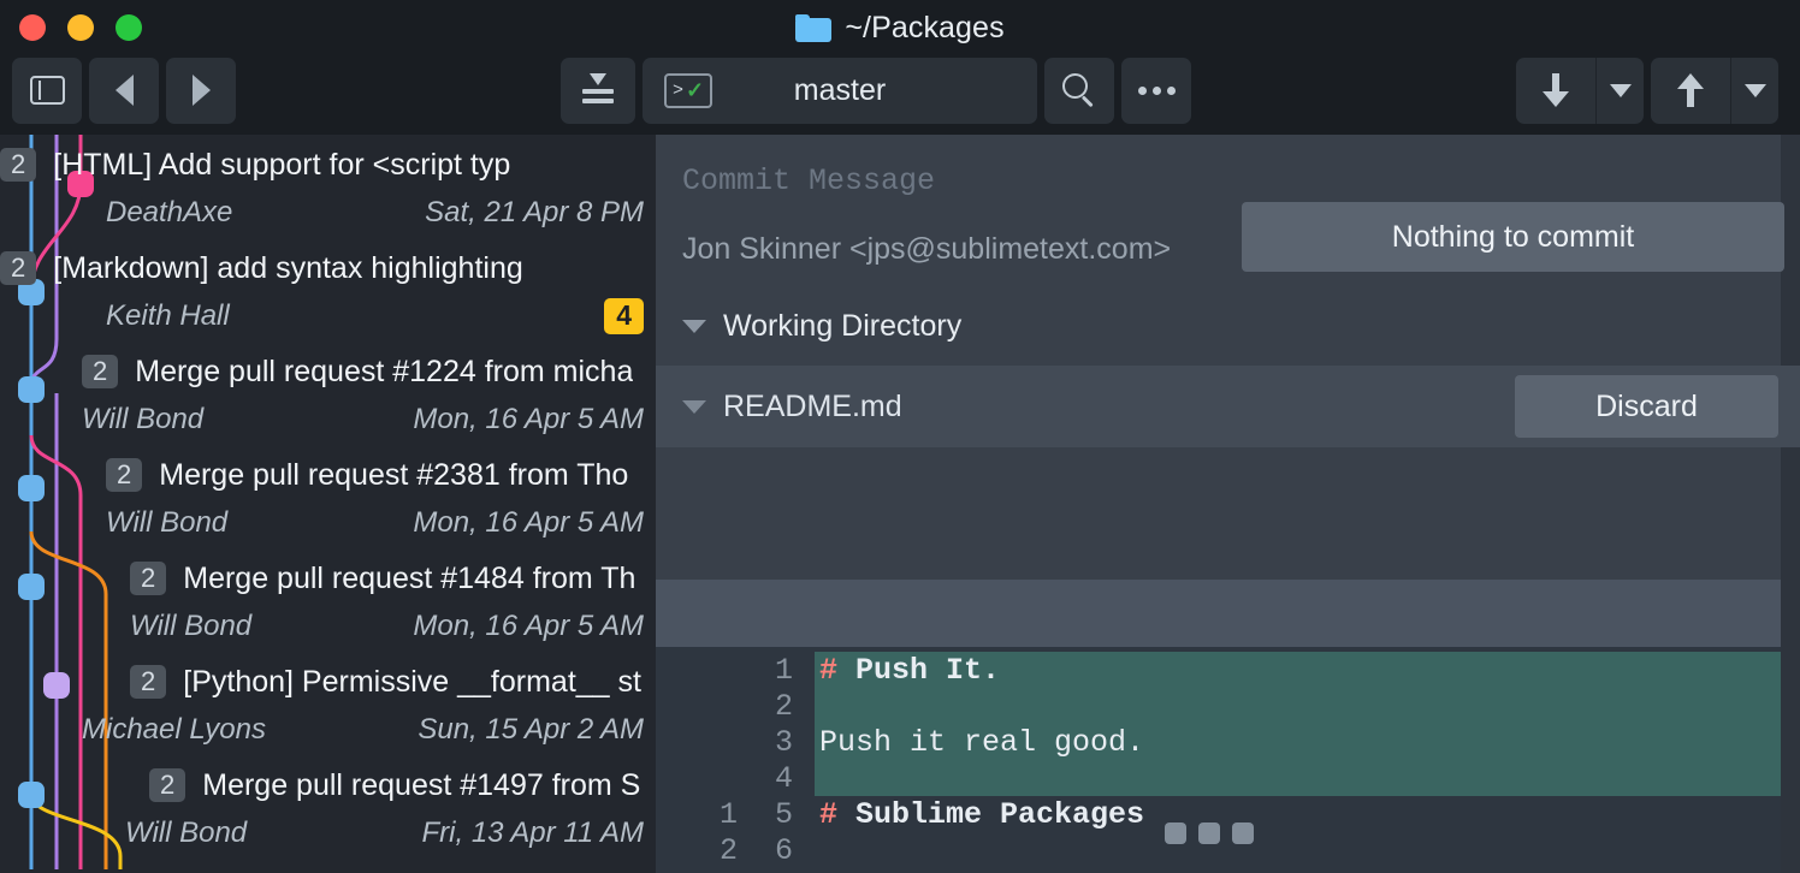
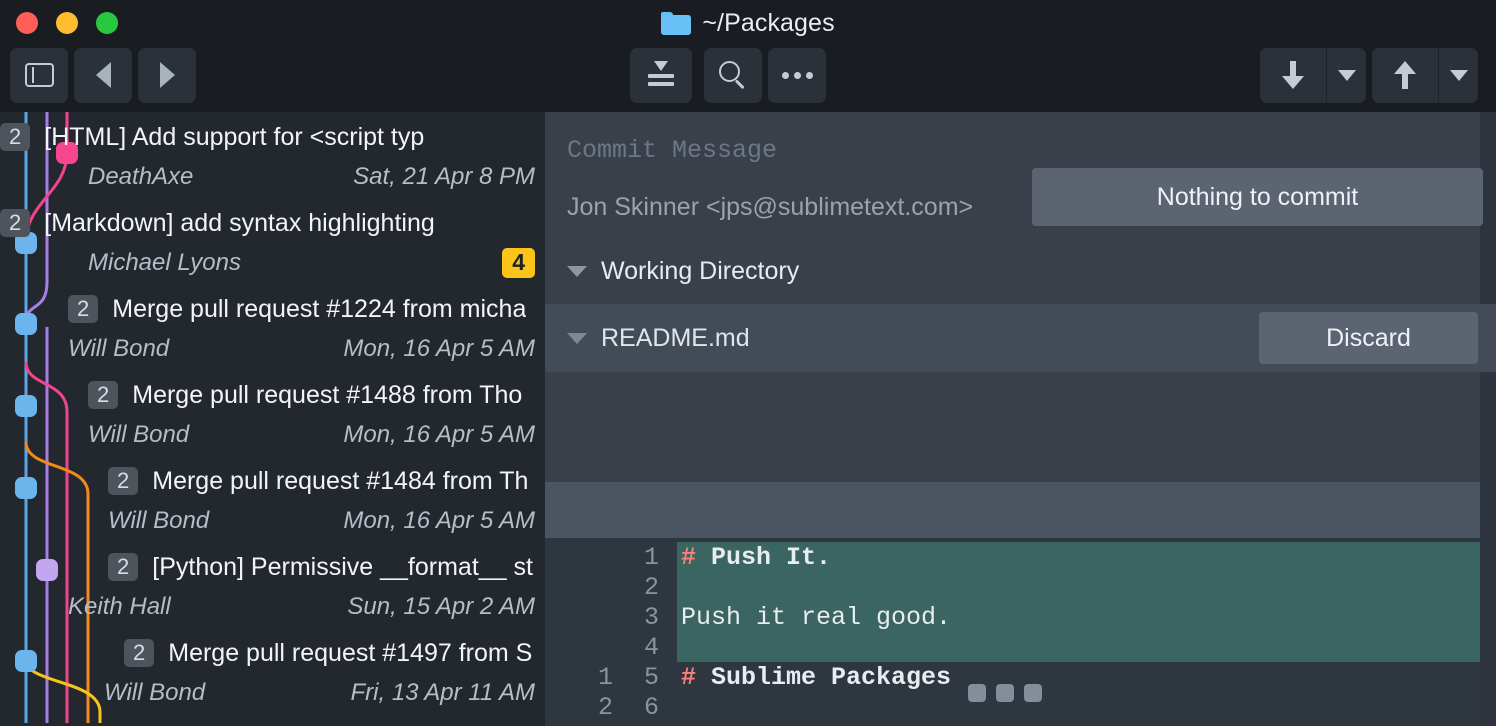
  ~/Packages
- >
- ✓
- master
  2
  [HTML] Add support for <script typ
  DeathAxe
  Sat, 21 Apr 8 PM
  2
  [Markdown] add syntax highlighting
- Keith Hall
+ Michael Lyons
  4
  2
  Merge pull request #1224 from micha
  Will Bond
  Mon, 16 Apr 5 AM
  2
- Merge pull request #2381 from Tho
+ Merge pull request #1488 from Tho
  Will Bond
  Mon, 16 Apr 5 AM
  2
  Merge pull request #1484 from Th
  Will Bond
  Mon, 16 Apr 5 AM
  2
  [Python] Permissive __format__ st
- Michael Lyons
+ Keith Hall
  Sun, 15 Apr 2 AM
  2
  Merge pull request #1497 from S
  Will Bond
  Fri, 13 Apr 11 AM
  Commit Message
  Jon Skinner <jps@sublimetext.com>
  Nothing to commit
  Working Directory
  README.md
  Discard
  1
  # Push It.
  2
  3
  Push it real good.
  4
  1
  5
  # Sublime Packages
  2
  6
